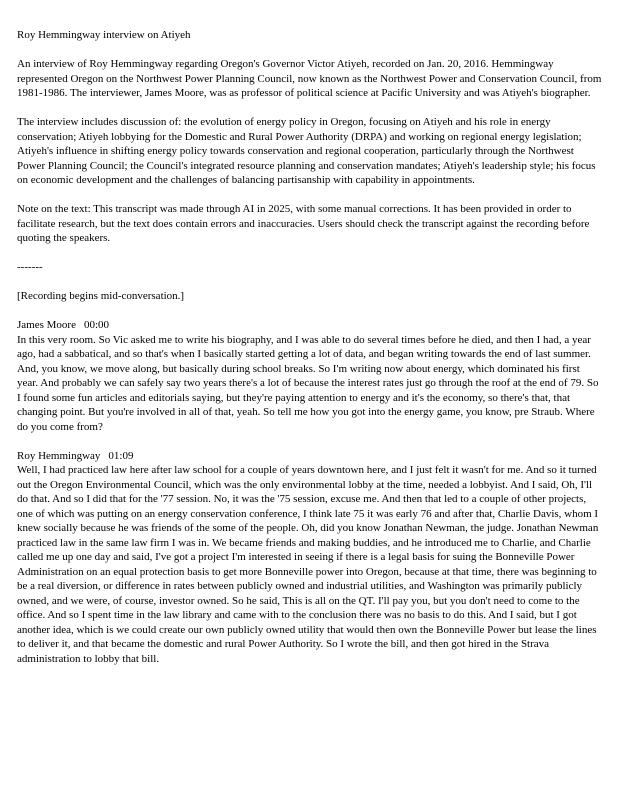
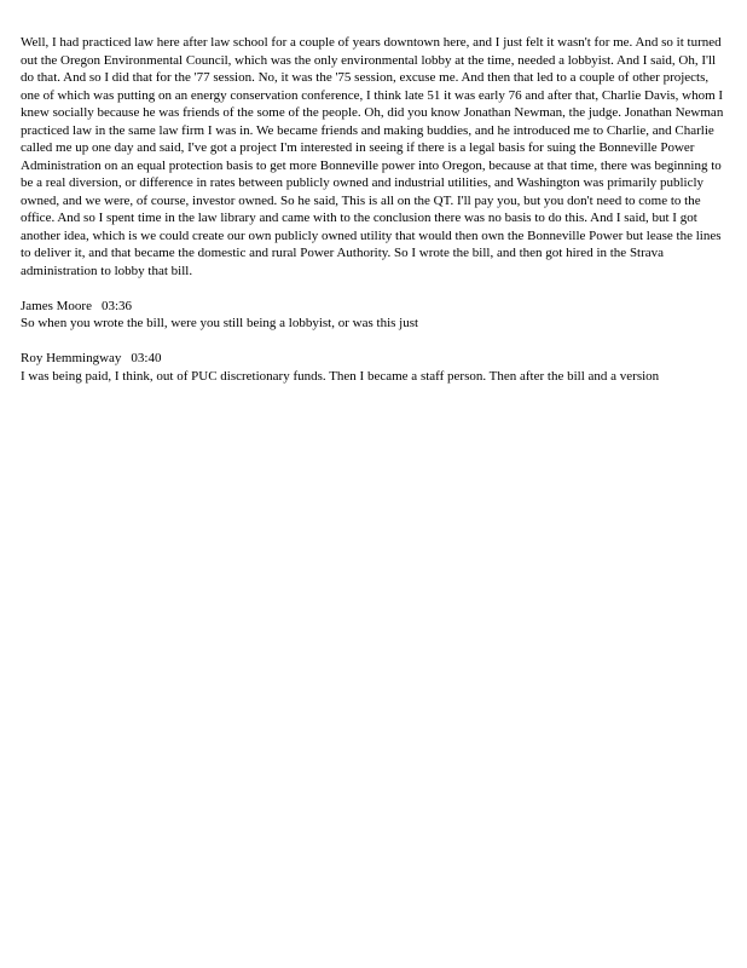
- Roy Hemmingway interview on Atiyeh
- An interview of Roy Hemmingway regarding Oregon's Governor Victor Atiyeh, recorded on Jan. 20, 2016. Hemmingway represented Oregon on the Northwest Power Planning Council, now known as the Northwest Power and Conservation Council, from 1981-1986. The interviewer, James Moore, was as professor of political science at Pacific University and was Atiyeh's biographer.
- The interview includes discussion of: the evolution of energy policy in Oregon, focusing on Atiyeh and his role in energy conservation; Atiyeh lobbying for the Domestic and Rural Power Authority (DRPA) and working on regional energy legislation; Atiyeh's influence in shifting energy policy towards conservation and regional cooperation, particularly through the Northwest Power Planning Council; the Council's integrated resource planning and conservation mandates; Atiyeh's leadership style; his focus on economic development and the challenges of balancing partisanship with capability in appointments.
- Note on the text: This transcript was made through AI in 2025, with some manual corrections. It has been provided in order to facilitate research, but the text does contain errors and inaccuracies. Users should check the transcript against the recording before quoting the speakers.
- -------
- [Recording begins mid-conversation.]
- James Moore 00:00
- In this very room. So Vic asked me to write his biography, and I was able to do several times before he died, and then I had, a year ago, had a sabbatical, and so that's when I basically started getting a lot of data, and began writing towards the end of last summer. And, you know, we move along, but basically during school breaks. So I'm writing now about energy, which dominated his first year. And probably we can safely say two years there's a lot of because the interest rates just go through the roof at the end of 79. So I found some fun articles and editorials saying, but they're paying attention to energy and it's the economy, so there's that, that changing point. But you're involved in all of that, yeah. So tell me how you got into the energy game, you know, pre Straub. Where do you come from?
- Roy Hemmingway 01:09
- Well, I had practiced law here after law school for a couple of years downtown here, and I just felt it wasn't for me. And so it turned out the Oregon Environmental Council, which was the only environmental lobby at the time, needed a lobbyist. And I said, Oh, I'll do that. And so I did that for the '77 session. No, it was the '75 session, excuse me. And then that led to a couple of other projects, one of which was putting on an energy conservation conference, I think late 75 it was early 76 and after that, Charlie Davis, whom I knew socially because he was friends of the some of the people. Oh, did you know Jonathan Newman, the judge. Jonathan Newman practiced law in the same law firm I was in. We became friends and making buddies, and he introduced me to Charlie, and Charlie called me up one day and said, I've got a project I'm interested in seeing if there is a legal basis for suing the Bonneville Power Administration on an equal protection basis to get more Bonneville power into Oregon, because at that time, there was beginning to be a real diversion, or difference in rates between publicly owned and industrial utilities, and Washington was primarily publicly owned, and we were, of course, investor owned. So he said, This is all on the QT. I'll pay you, but you don't need to come to the office. And so I spent time in the law library and came with to the conclusion there was no basis to do this. And I said, but I got another idea, which is we could create our own publicly owned utility that would then own the Bonneville Power but lease the lines to deliver it, and that became the domestic and rural Power Authority. So I wrote the bill, and then got hired in the Strava administration to lobby that bill.
+ Well, I had practiced law here after law school for a couple of years downtown here, and I just felt it wasn't for me. And so it turned out the Oregon Environmental Council, which was the only environmental lobby at the time, needed a lobbyist. And I said, Oh, I'll do that. And so I did that for the '77 session. No, it was the '75 session, excuse me. And then that led to a couple of other projects, one of which was putting on an energy conservation conference, I think late 51 it was early 76 and after that, Charlie Davis, whom I knew socially because he was friends of the some of the people. Oh, did you know Jonathan Newman, the judge. Jonathan Newman practiced law in the same law firm I was in. We became friends and making buddies, and he introduced me to Charlie, and Charlie called me up one day and said, I've got a project I'm interested in seeing if there is a legal basis for suing the Bonneville Power Administration on an equal protection basis to get more Bonneville power into Oregon, because at that time, there was beginning to be a real diversion, or difference in rates between publicly owned and industrial utilities, and Washington was primarily publicly owned, and we were, of course, investor owned. So he said, This is all on the QT. I'll pay you, but you don't need to come to the office. And so I spent time in the law library and came with to the conclusion there was no basis to do this. And I said, but I got another idea, which is we could create our own publicly owned utility that would then own the Bonneville Power but lease the lines to deliver it, and that became the domestic and rural Power Authority. So I wrote the bill, and then got hired in the Strava administration to lobby that bill.
+ James Moore 03:36
+ So when you wrote the bill, were you still being a lobbyist, or was this just
+ Roy Hemmingway 03:40
+ I was being paid, I think, out of PUC discretionary funds. Then I became a staff person. Then after the bill and a version
